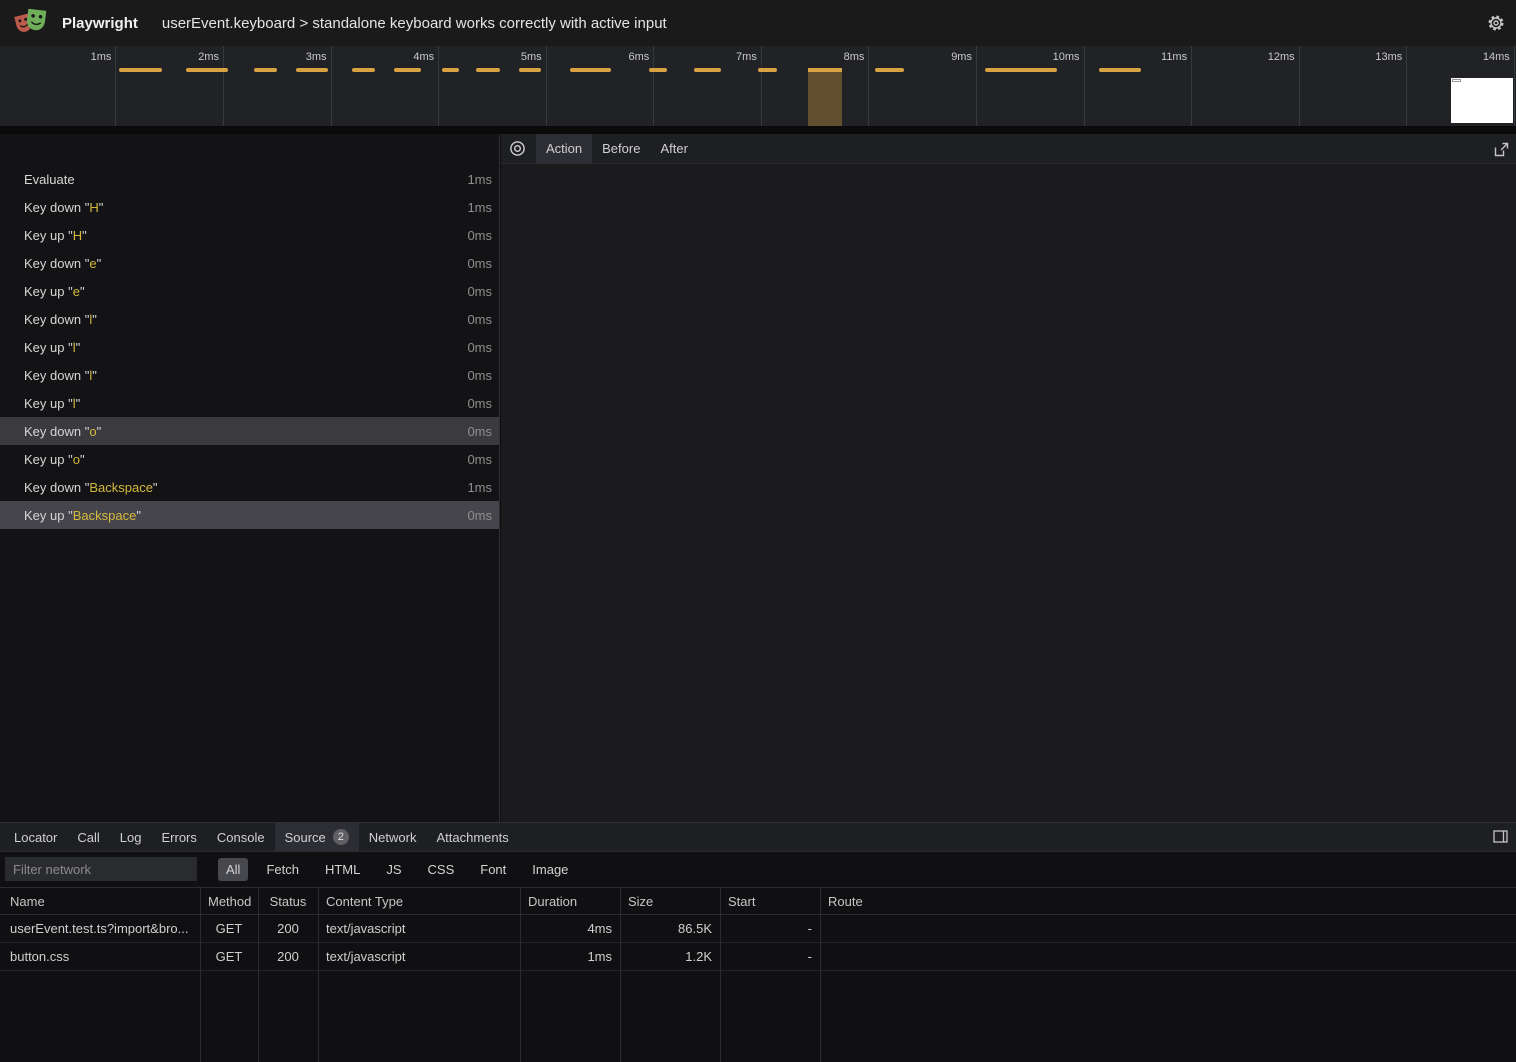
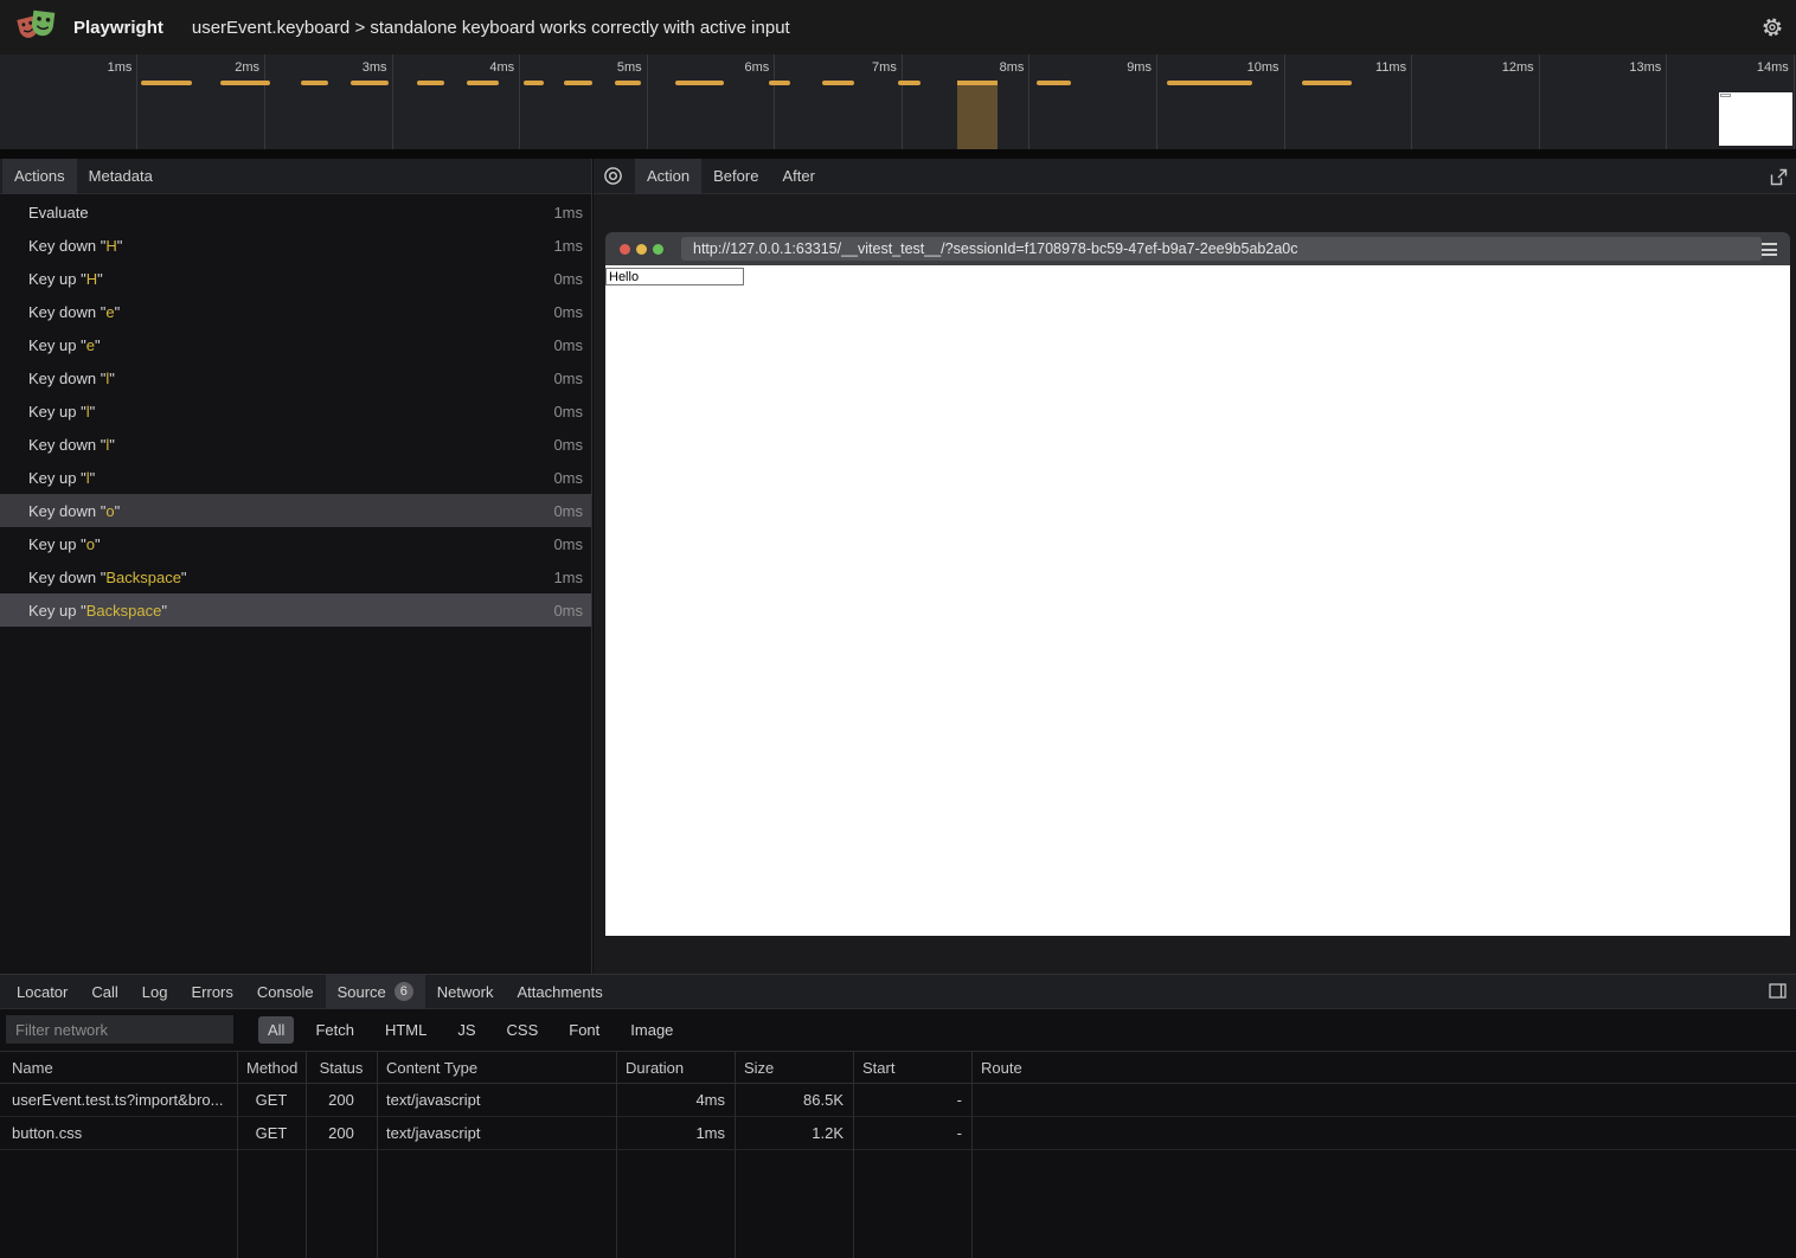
  Playwright
  userEvent.keyboard > standalone keyboard works correctly with active input
  1ms
  2ms
  3ms
  4ms
  5ms
  6ms
  7ms
  8ms
  9ms
  10ms
  11ms
  12ms
  13ms
  14ms
+ Actions
+ Metadata
  Evaluate
  1ms
  Key down "H"
  1ms
  Key up "H"
  0ms
  Key down "e"
  0ms
  Key up "e"
  0ms
  Key down "l"
  0ms
  Key up "l"
  0ms
  Key down "l"
  0ms
  Key up "l"
  0ms
  Key down "o"
  0ms
  Key up "o"
  0ms
  Key down "Backspace"
  1ms
  Key up "Backspace"
  0ms
  Action
  Before
  After
+ http://127.0.0.1:63315/__vitest_test__/?sessionId=f1708978-bc59-47ef-b9a7-2ee9b5ab2a0c
+ Hello
  Locator
  Call
  Log
  Errors
  Console
  Source
- 2
+ 6
  Network
  Attachments
  Filter network
  All
  Fetch
  HTML
  JS
  CSS
  Font
  Image
  Name
  Method
  Status
  Content Type
  Duration
  Size
  Start
  Route
  userEvent.test.ts?import&bro...
  GET
  200
  text/javascript
  4ms
  86.5K
  -
  button.css
  GET
  200
  text/javascript
  1ms
  1.2K
  -
